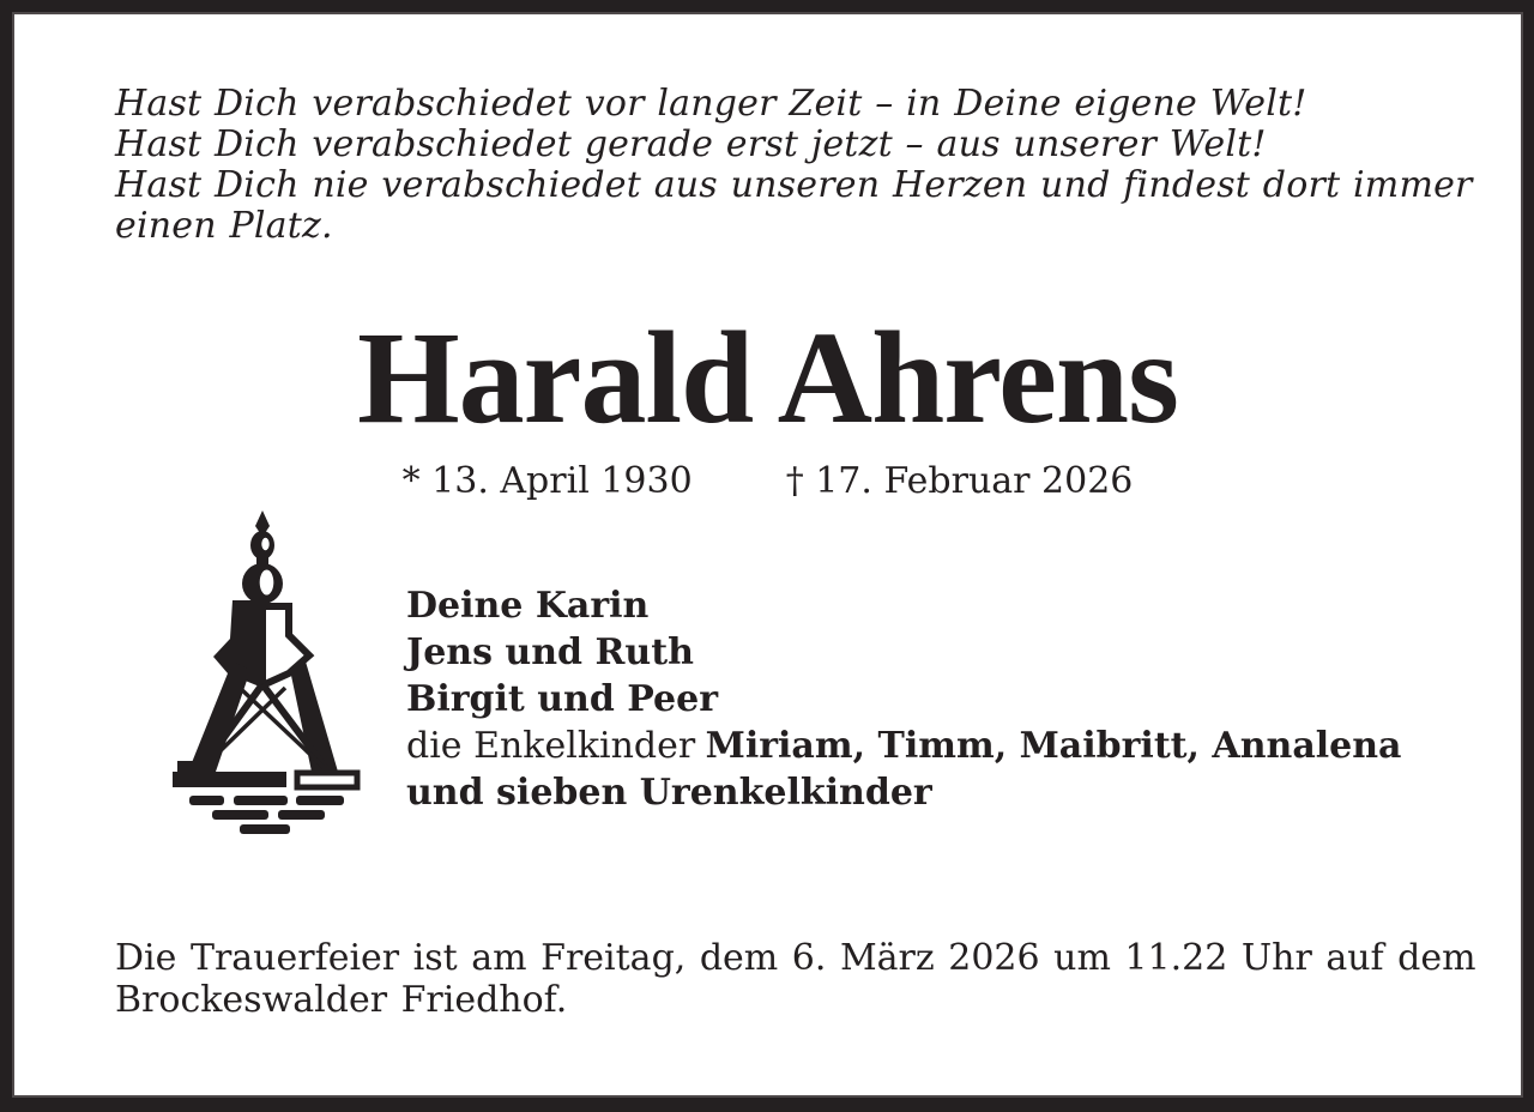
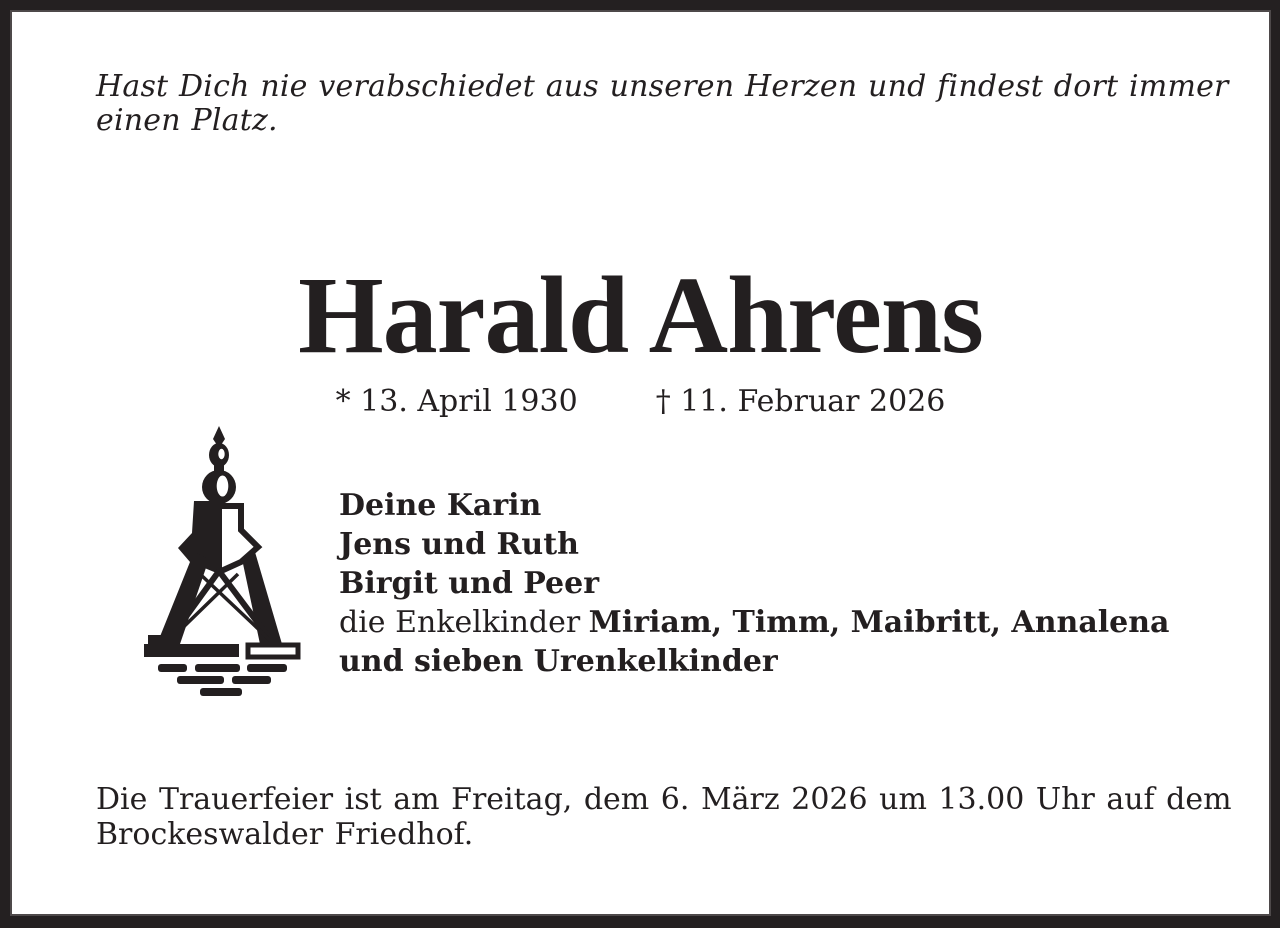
- Hast Dich verabschiedet vor langer Zeit – in Deine eigene Welt!
- Hast Dich verabschiedet gerade erst jetzt – aus unserer Welt!
  Hast Dich nie verabschiedet aus unseren Herzen und findest dort immer
  einen Platz.
  Harald Ahrens
  * 13. April 1930
- † 17. Februar 2026
+ † 11. Februar 2026
  Deine Karin
  Jens und Ruth
  Birgit und Peer
  die Enkelkinder Miriam, Timm, Maibritt, Annalena
  und sieben Urenkelkinder
- Die Trauerfeier ist am Freitag, dem 6. März 2026 um 11.22 Uhr auf dem
+ Die Trauerfeier ist am Freitag, dem 6. März 2026 um 13.00 Uhr auf dem
  Brockeswalder Friedhof.
